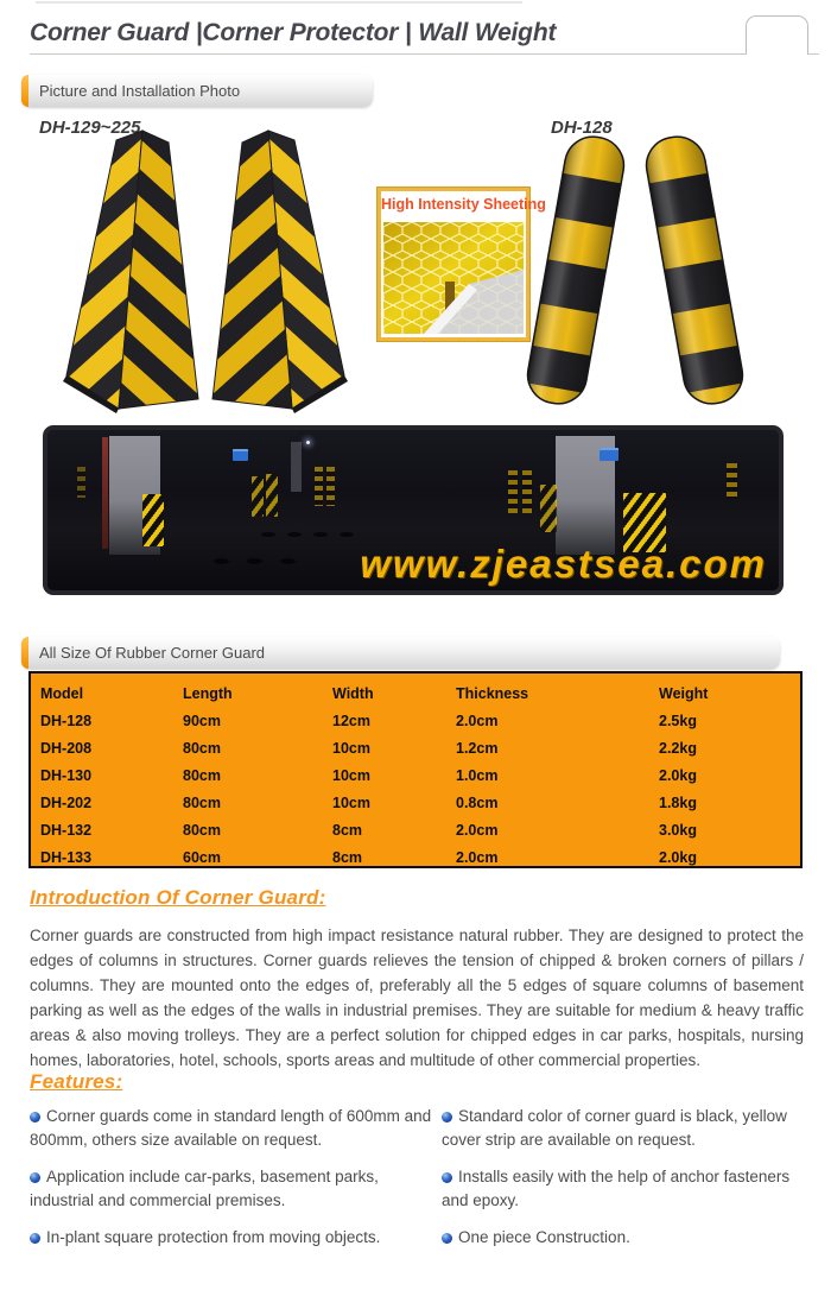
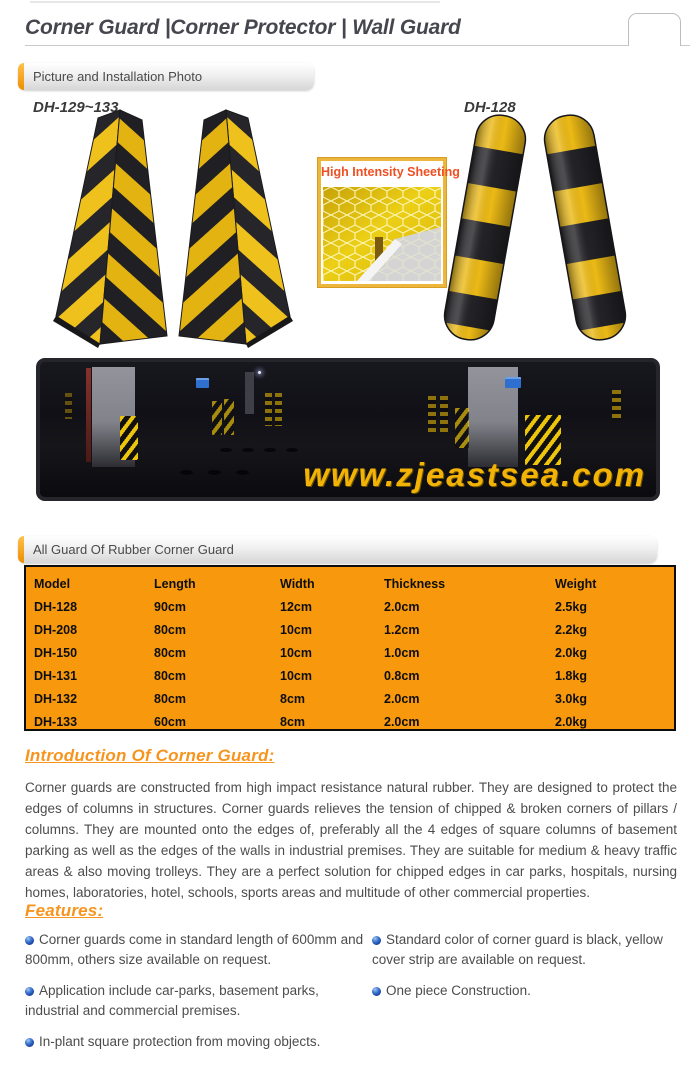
- Corner Guard |Corner Protector | Wall Weight
+ Corner Guard |Corner Protector | Wall Guard
  Picture and Installation Photo
- DH-129~225
+ DH-129~133
  DH-128
  High Intensity Sheeting
  www.zjeastsea.com
- All Size Of Rubber Corner Guard
+ All Guard Of Rubber Corner Guard
  Model
  Length
  Width
  Thickness
  Weight
  DH-128
  90cm
  12cm
  2.0cm
  2.5kg
  DH-208
  80cm
  10cm
  1.2cm
  2.2kg
- DH-130
+ DH-150
  80cm
  10cm
  1.0cm
  2.0kg
- DH-202
+ DH-131
  80cm
  10cm
  0.8cm
  1.8kg
  DH-132
  80cm
  8cm
  2.0cm
  3.0kg
  DH-133
  60cm
  8cm
  2.0cm
  2.0kg
  Introduction Of Corner Guard:
- Corner guards are constructed from high impact resistance natural rubber. They are designed to protect the edges of columns in structures. Corner guards relieves the tension of chipped & broken corners of pillars / columns. They are mounted onto the edges of, preferably all the 5 edges of square columns of basement parking as well as the edges of the walls in industrial premises. They are suitable for medium & heavy traffic areas & also moving trolleys. They are a perfect solution for chipped edges in car parks, hospitals, nursing homes, laboratories, hotel, schools, sports areas and multitude of other commercial properties.
+ Corner guards are constructed from high impact resistance natural rubber. They are designed to protect the edges of columns in structures. Corner guards relieves the tension of chipped & broken corners of pillars / columns. They are mounted onto the edges of, preferably all the 4 edges of square columns of basement parking as well as the edges of the walls in industrial premises. They are suitable for medium & heavy traffic areas & also moving trolleys. They are a perfect solution for chipped edges in car parks, hospitals, nursing homes, laboratories, hotel, schools, sports areas and multitude of other commercial properties.
  Features:
  Corner guards come in standard length of 600mm and 800mm, others size available on request.
  Application include car-parks, basement parks, industrial and commercial premises.
  In-plant square protection from moving objects.
  Standard color of corner guard is black, yellow cover strip are available on request.
- Installs easily with the help of anchor fasteners and epoxy.
  One piece Construction.
